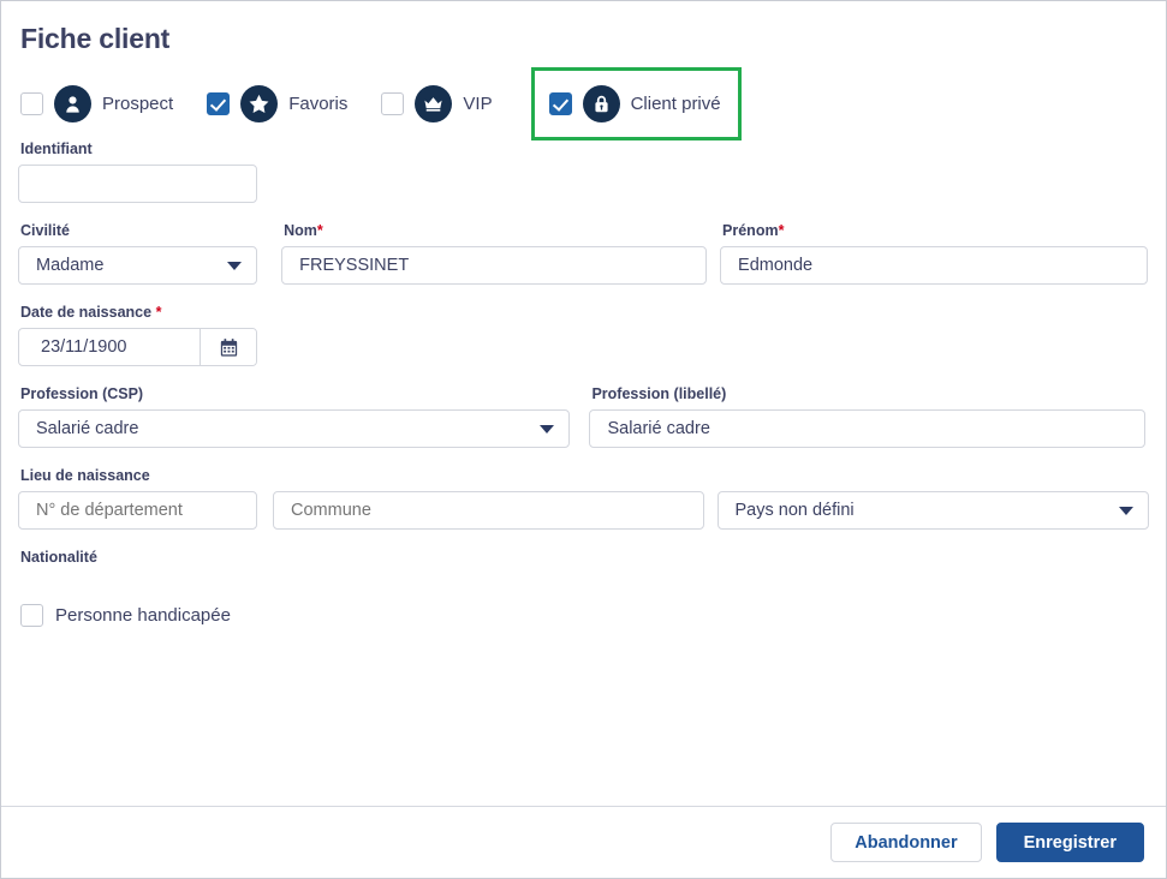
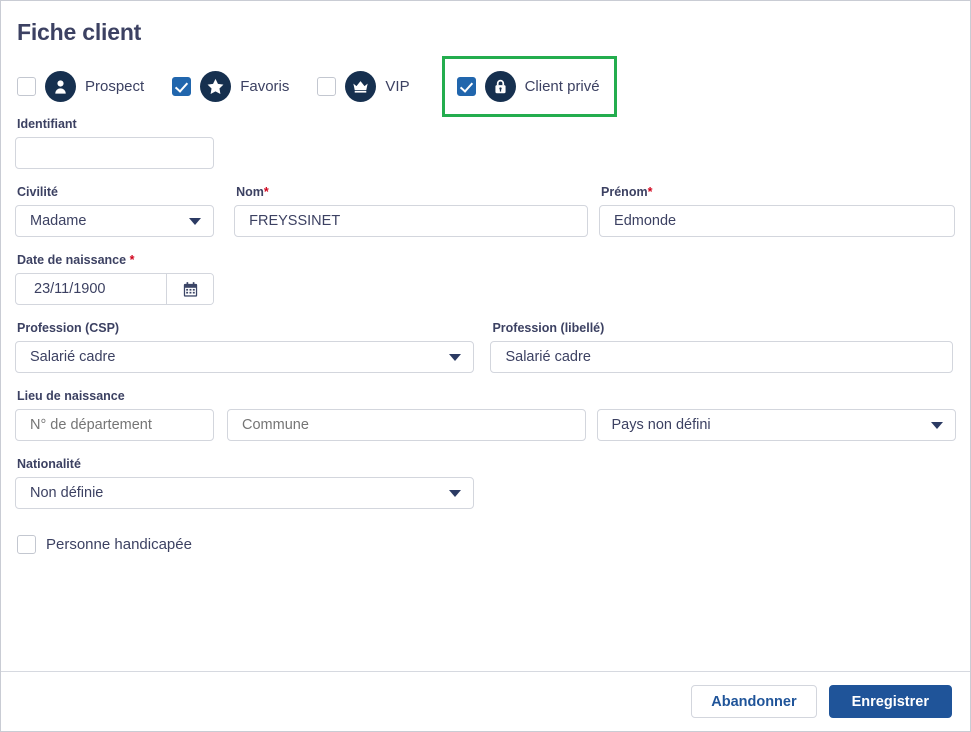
  Fiche client
  Prospect
  Favoris
  VIP
  Client privé
  Identifiant
  Civilité
  Madame
  Nom*
  FREYSSINET
  Prénom*
  Edmonde
  Date de naissance *
  23/11/1900
  Profession (CSP)
  Salarié cadre
  Profession (libellé)
  Salarié cadre
  Lieu de naissance
  N° de département
  Commune
  Pays non défini
  Nationalité
+ Non définie
  Personne handicapée
  Abandonner
  Enregistrer
